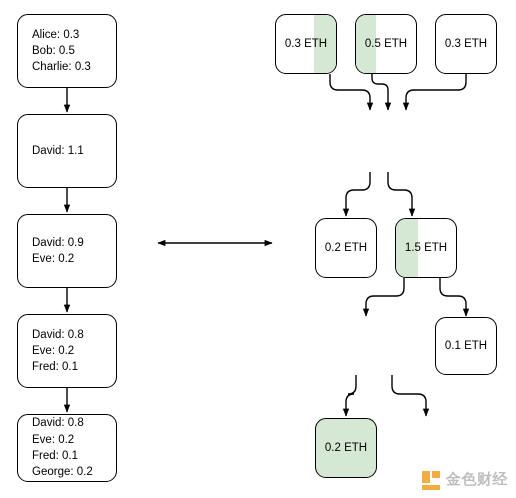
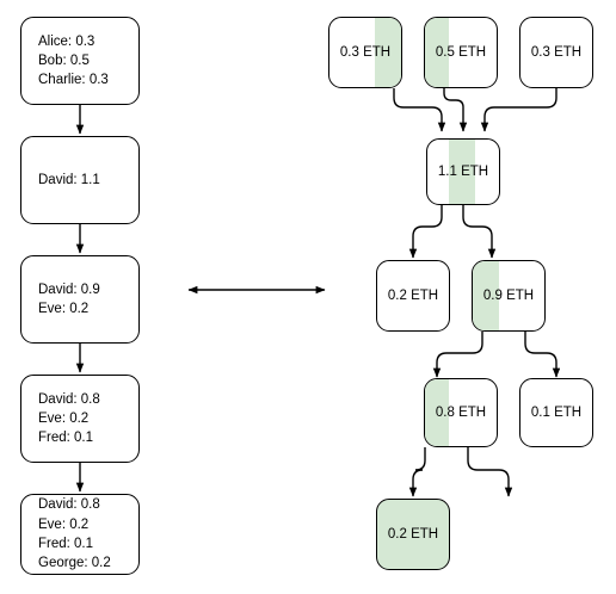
  Alice: 0.3
  Bob: 0.5
  Charlie: 0.3
  David: 1.1
  David: 0.9
  Eve: 0.2
  David: 0.8
  Eve: 0.2
  Fred: 0.1
  David: 0.8
  Eve: 0.2
  Fred: 0.1
  George: 0.2
  0.3 ETH
  0.5 ETH
  0.3 ETH
+ 1.1 ETH
  0.2 ETH
- 1.5 ETH
+ 0.9 ETH
+ 0.8 ETH
  0.1 ETH
  0.2 ETH
- 金色财经
